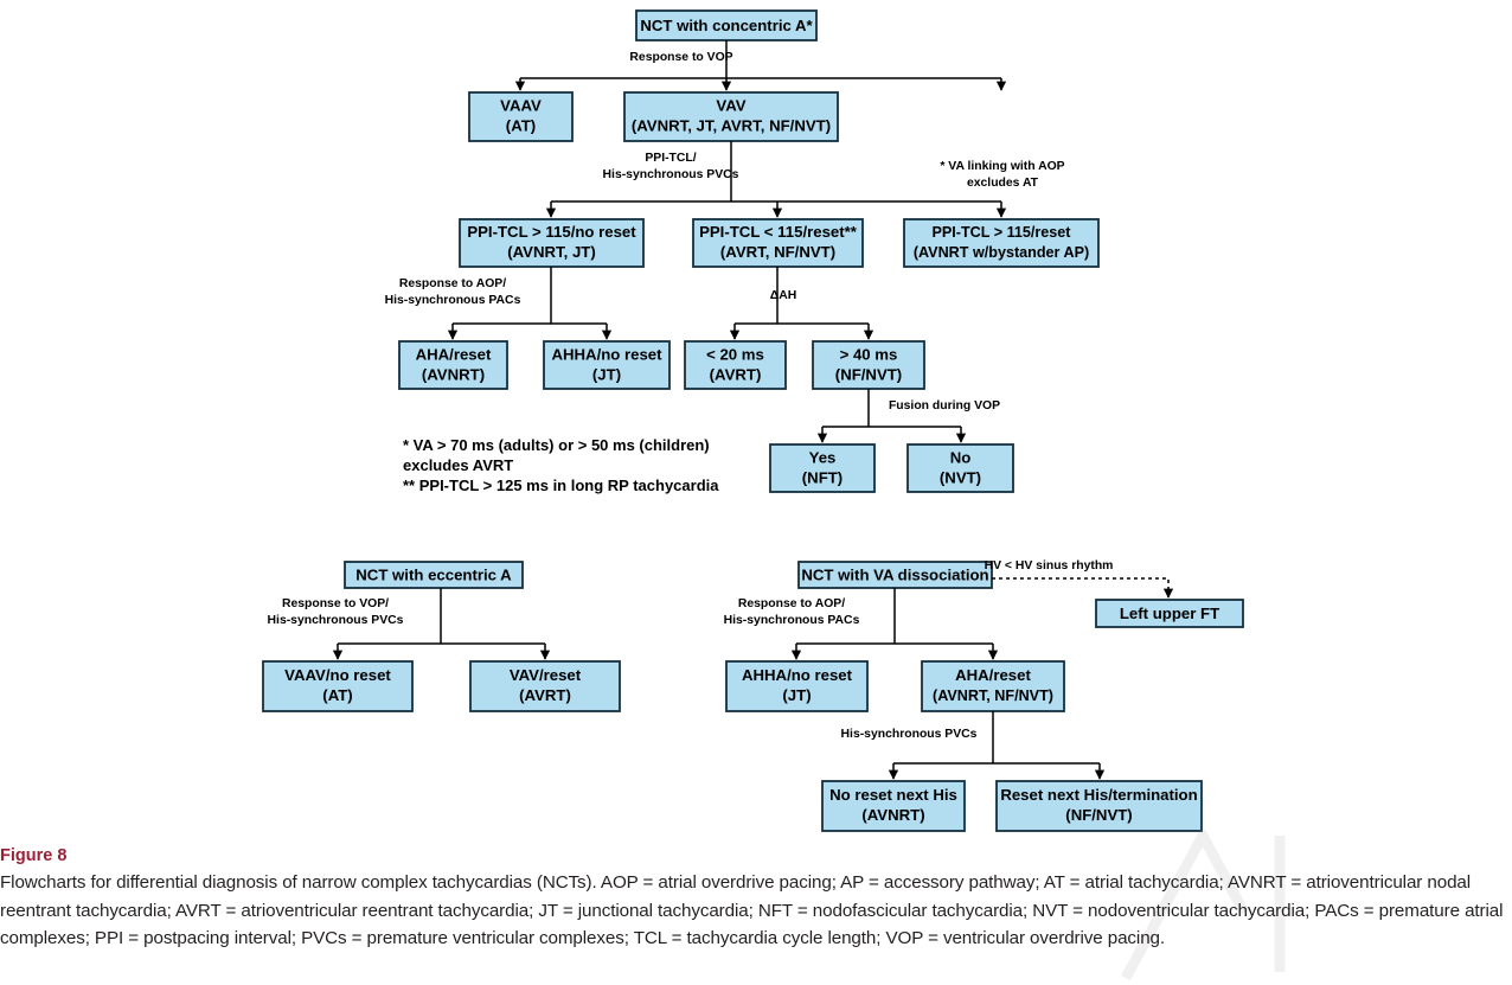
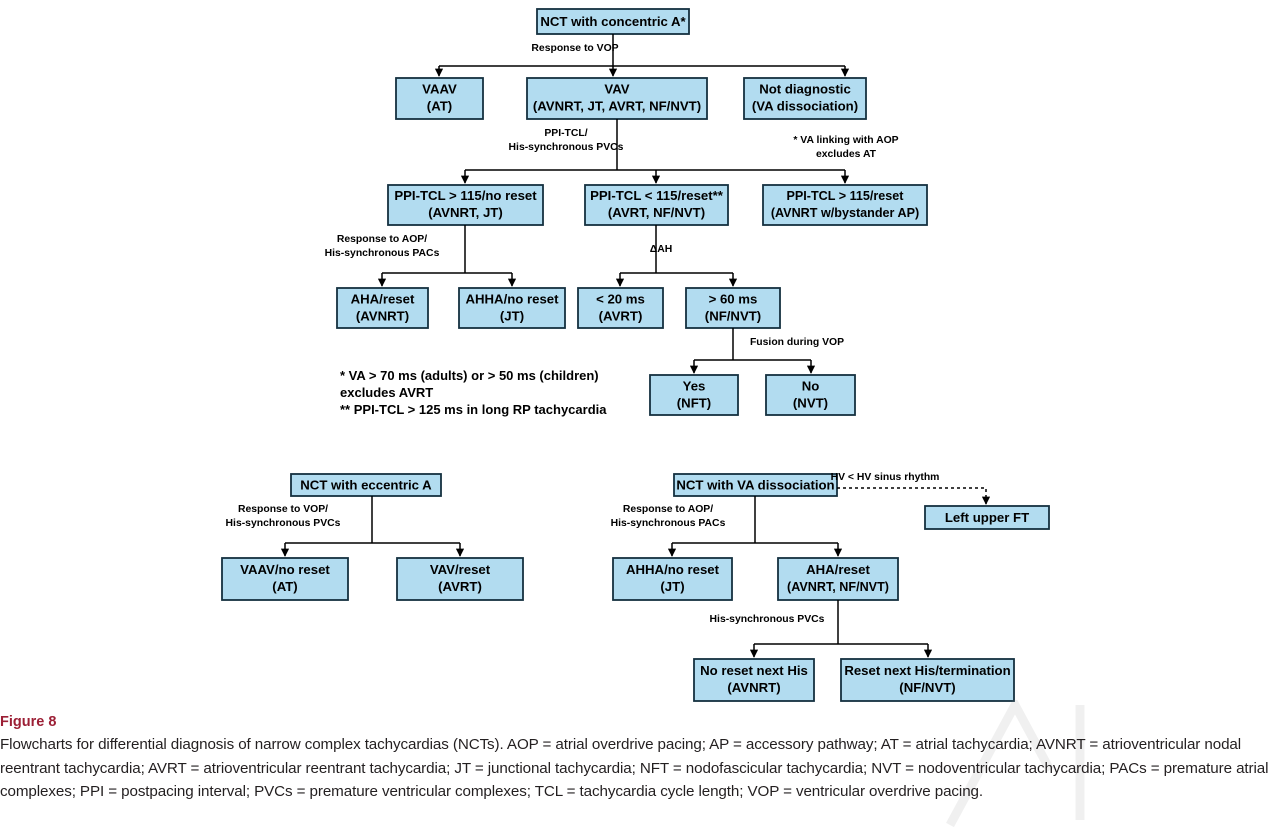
  NCT with concentric A*
  Response to VOP
  VAAV
  (AT)
  VAV
  (AVNRT, JT, AVRT, NF/NVT)
+ Not diagnostic
+ (VA dissociation)
  * VA linking with AOP
  excludes AT
  PPI-TCL/
  His-synchronous PVCs
  PPI-TCL > 115/no reset
  (AVNRT, JT)
  PPI-TCL < 115/reset**
  (AVRT, NF/NVT)
  PPI-TCL > 115/reset
  (AVNRT w/bystander AP)
  Response to AOP/
  His-synchronous PACs
  ΔAH
  AHA/reset
  (AVNRT)
  AHHA/no reset
  (JT)
  < 20 ms
  (AVRT)
- > 40 ms
+ > 60 ms
  (NF/NVT)
  Fusion during VOP
  Yes
  (NFT)
  No
  (NVT)
  * VA > 70 ms (adults) or > 50 ms (children)
  excludes AVRT
  ** PPI-TCL > 125 ms in long RP tachycardia
  NCT with eccentric A
  Response to VOP/
  His-synchronous PVCs
  VAAV/no reset
  (AT)
  VAV/reset
  (AVRT)
  NCT with VA dissociation
  HV < HV sinus rhythm
  Left upper FT
  Response to AOP/
  His-synchronous PACs
  AHHA/no reset
  (JT)
  AHA/reset
  (AVNRT, NF/NVT)
  His-synchronous PVCs
  No reset next His
  (AVNRT)
  Reset next His/termination
  (NF/NVT)
  Figure 8
  Flowcharts for differential diagnosis of narrow complex tachycardias (NCTs). AOP = atrial overdrive pacing; AP = accessory pathway; AT = atrial tachycardia; AVNRT = atrioventricular nodal reentrant tachycardia; AVRT = atrioventricular reentrant tachycardia; JT = junctional tachycardia; NFT = nodofascicular tachycardia; NVT = nodoventricular tachycardia; PACs = premature atrial complexes; PPI = postpacing interval; PVCs = premature ventricular complexes; TCL = tachycardia cycle length; VOP = ventricular overdrive pacing.
